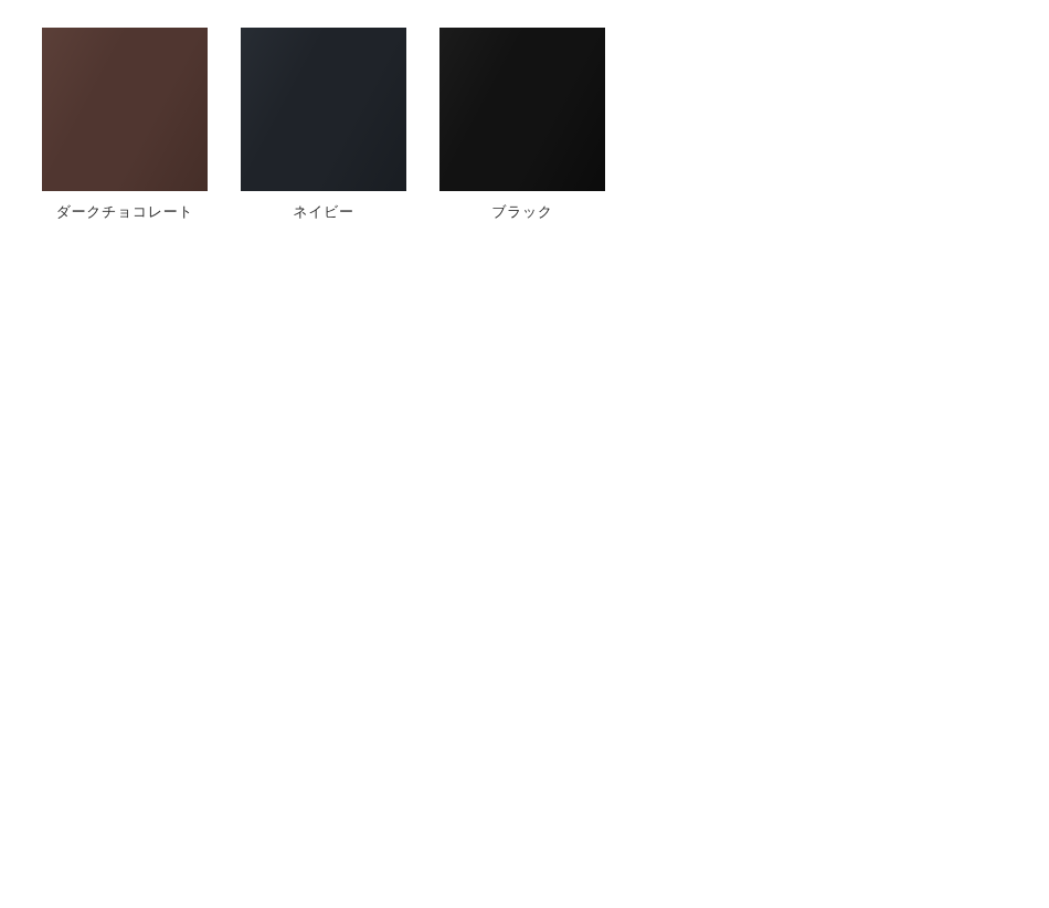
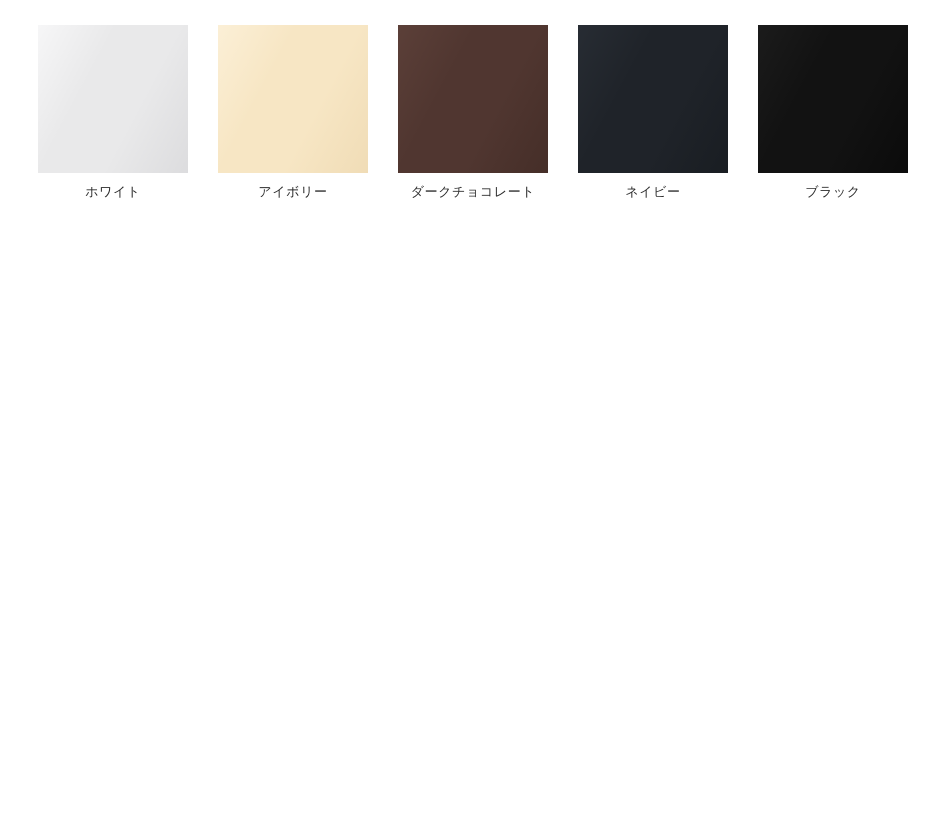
+ ホワイト
+ アイボリー
  ダークチョコレート
  ネイビー
  ブラック
